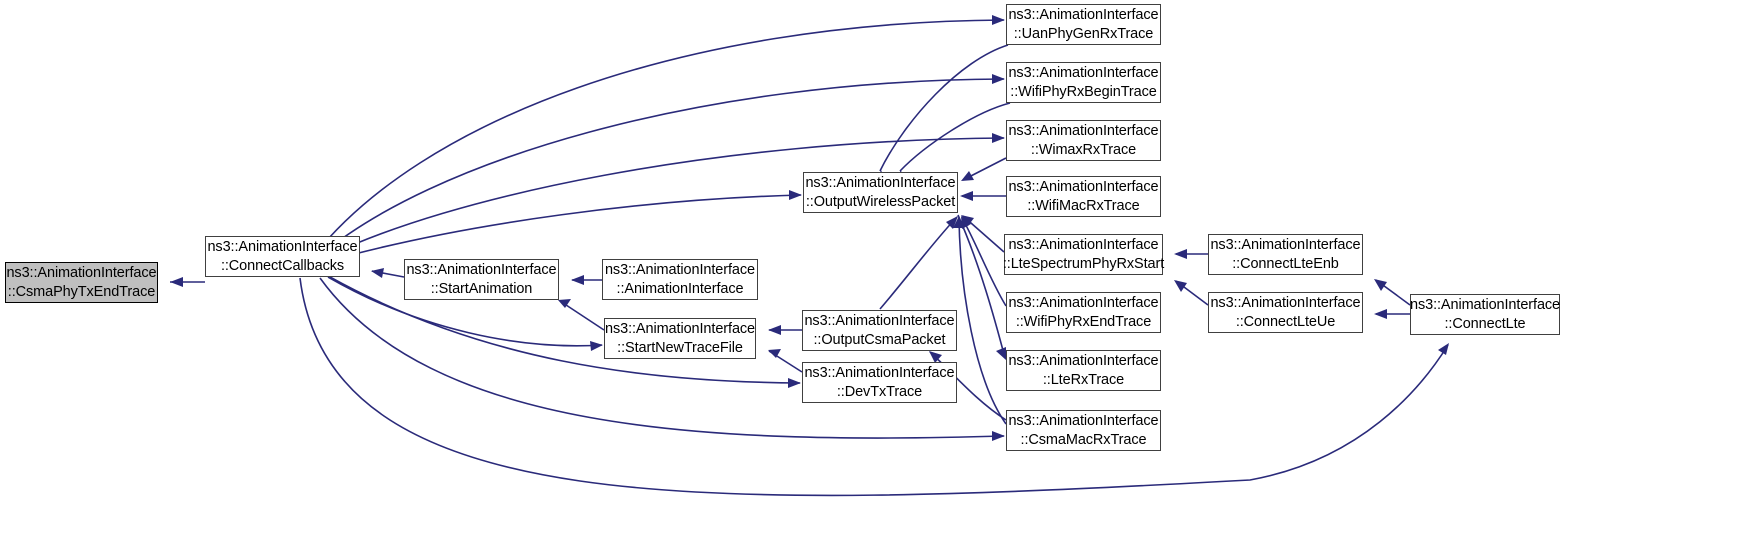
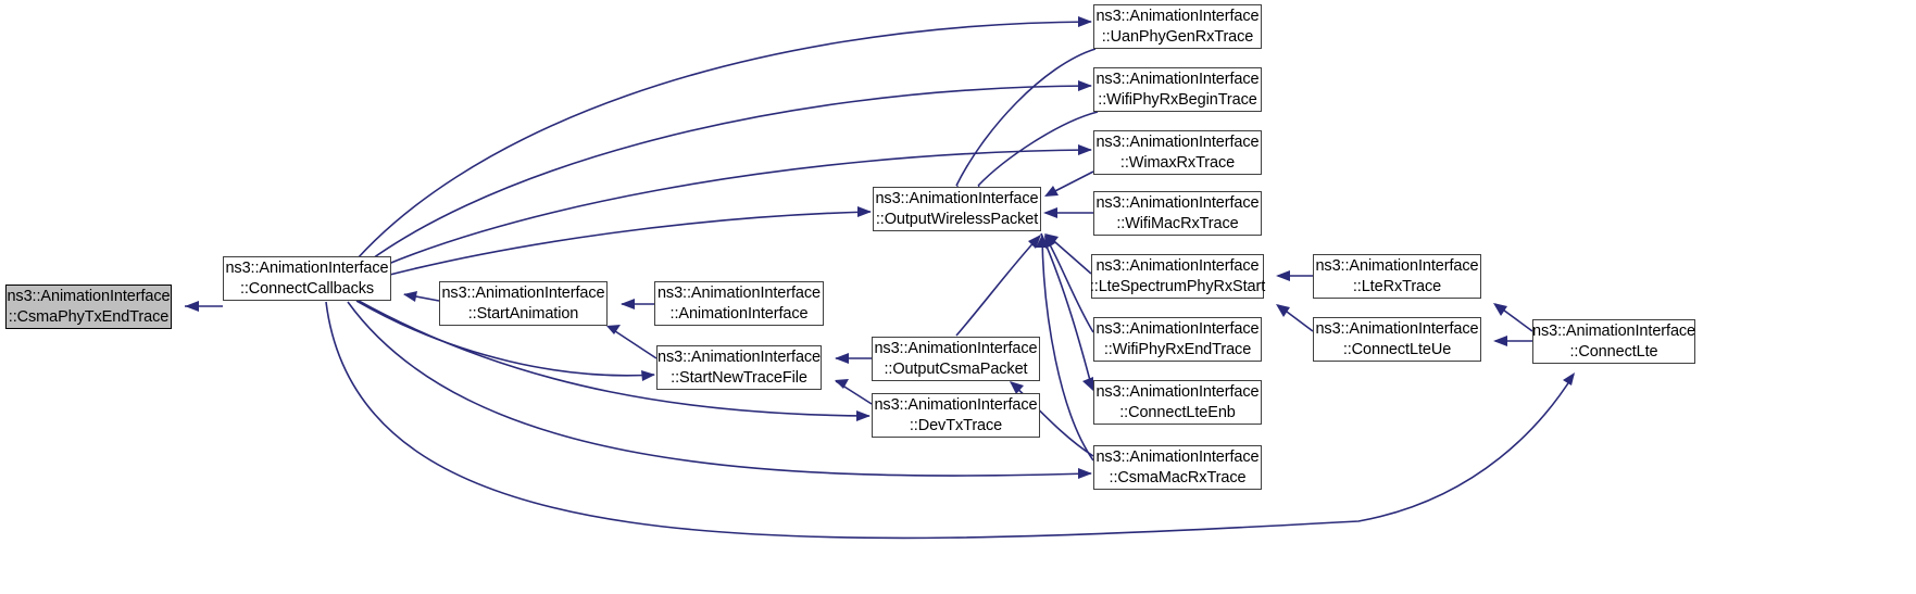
  ns3::AnimationInterface
  ::CsmaPhyTxEndTrace
  ns3::AnimationInterface
  ::ConnectCallbacks
  ns3::AnimationInterface
  ::StartAnimation
  ns3::AnimationInterface
  ::AnimationInterface
  ns3::AnimationInterface
  ::StartNewTraceFile
  ns3::AnimationInterface
  ::DevTxTrace
  ns3::AnimationInterface
  ::OutputCsmaPacket
  ns3::AnimationInterface
  ::OutputWirelessPacket
  ns3::AnimationInterface
  ::UanPhyGenRxTrace
  ns3::AnimationInterface
  ::WifiPhyRxBeginTrace
  ns3::AnimationInterface
  ::WimaxRxTrace
  ns3::AnimationInterface
  ::WifiMacRxTrace
  ns3::AnimationInterface
  ::LteSpectrumPhyRxStart
  ns3::AnimationInterface
  ::WifiPhyRxEndTrace
  ns3::AnimationInterface
- ::LteRxTrace
+ ::ConnectLteEnb
  ns3::AnimationInterface
  ::CsmaMacRxTrace
  ns3::AnimationInterface
- ::ConnectLteEnb
+ ::LteRxTrace
  ns3::AnimationInterface
  ::ConnectLteUe
  ns3::AnimationInterface
  ::ConnectLte
